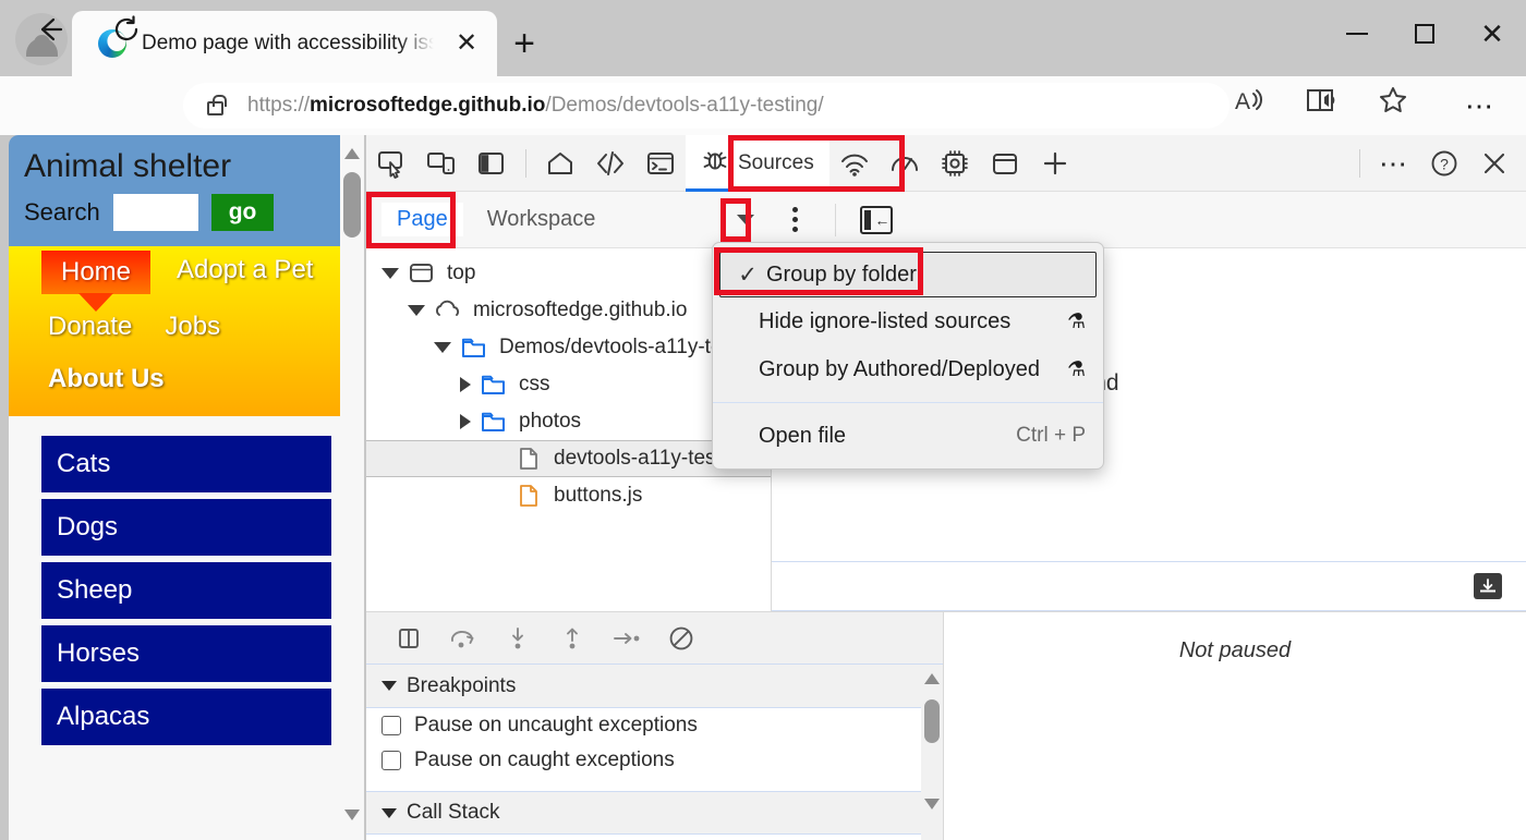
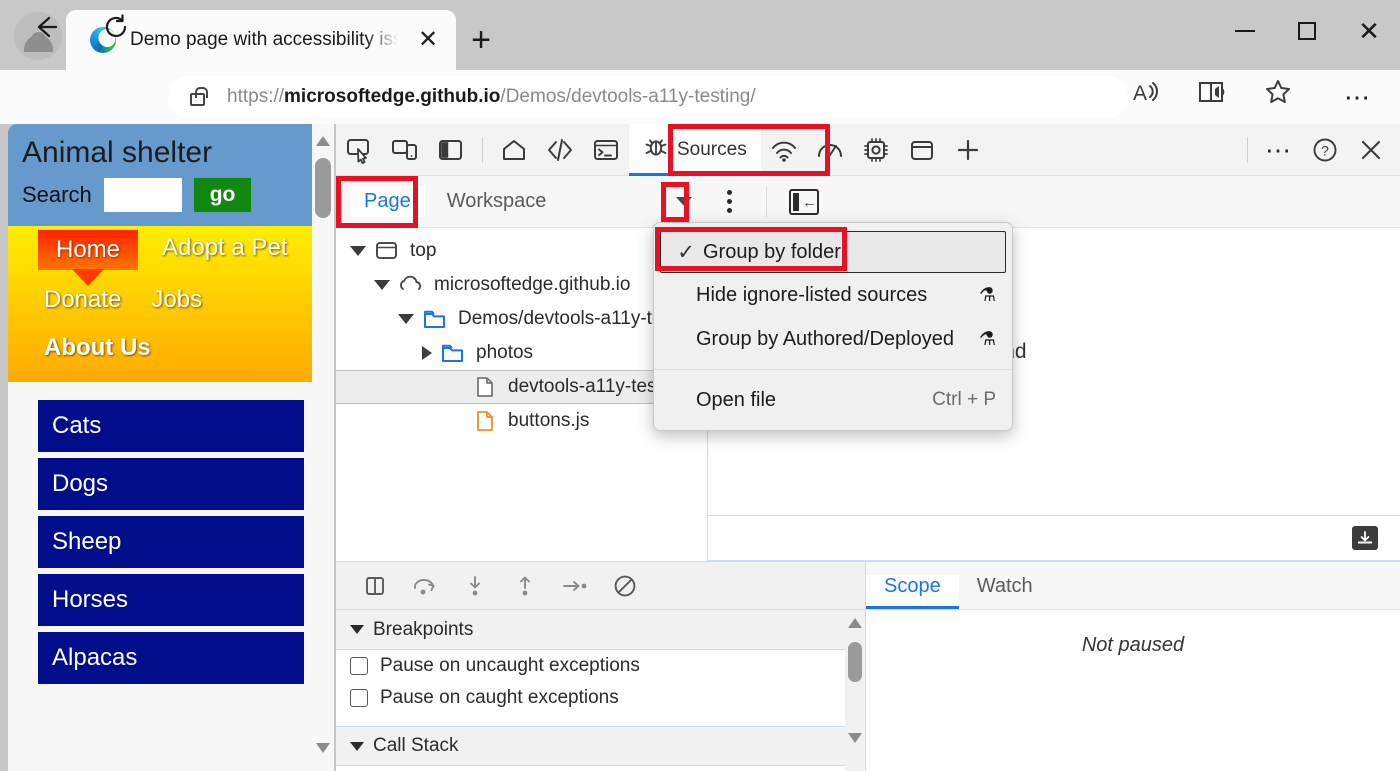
  Demo page with accessibility iss
  ✕
  +
  ✕
  https://microsoftedge.github.io/Demos/devtools-a11y-testing/
  A
  ⋯
  Animal shelter
  Search
  go
  Home
  Adopt a Pet
  Donate
  Jobs
  About Us
  Cats
  Dogs
  Sheep
  Horses
  Alpacas
  Sources
  ⋯
  ?
  Page
  Workspace
  top
  microsoftedge.github.io
  Demos/devtools-a11y-t
- css
  photos
  devtools-a11y-tes
  buttons.js
  Breakpoints
  Pause on uncaught exceptions
  Pause on caught exceptions
  Call Stack
+ Scope
+ Watch
  Not paused
  ✓
  Group by folder
  Hide ignore-listed sources
  ⚗
  Group by Authored/Deployed
  ⚗
  Open file
  Ctrl + P
